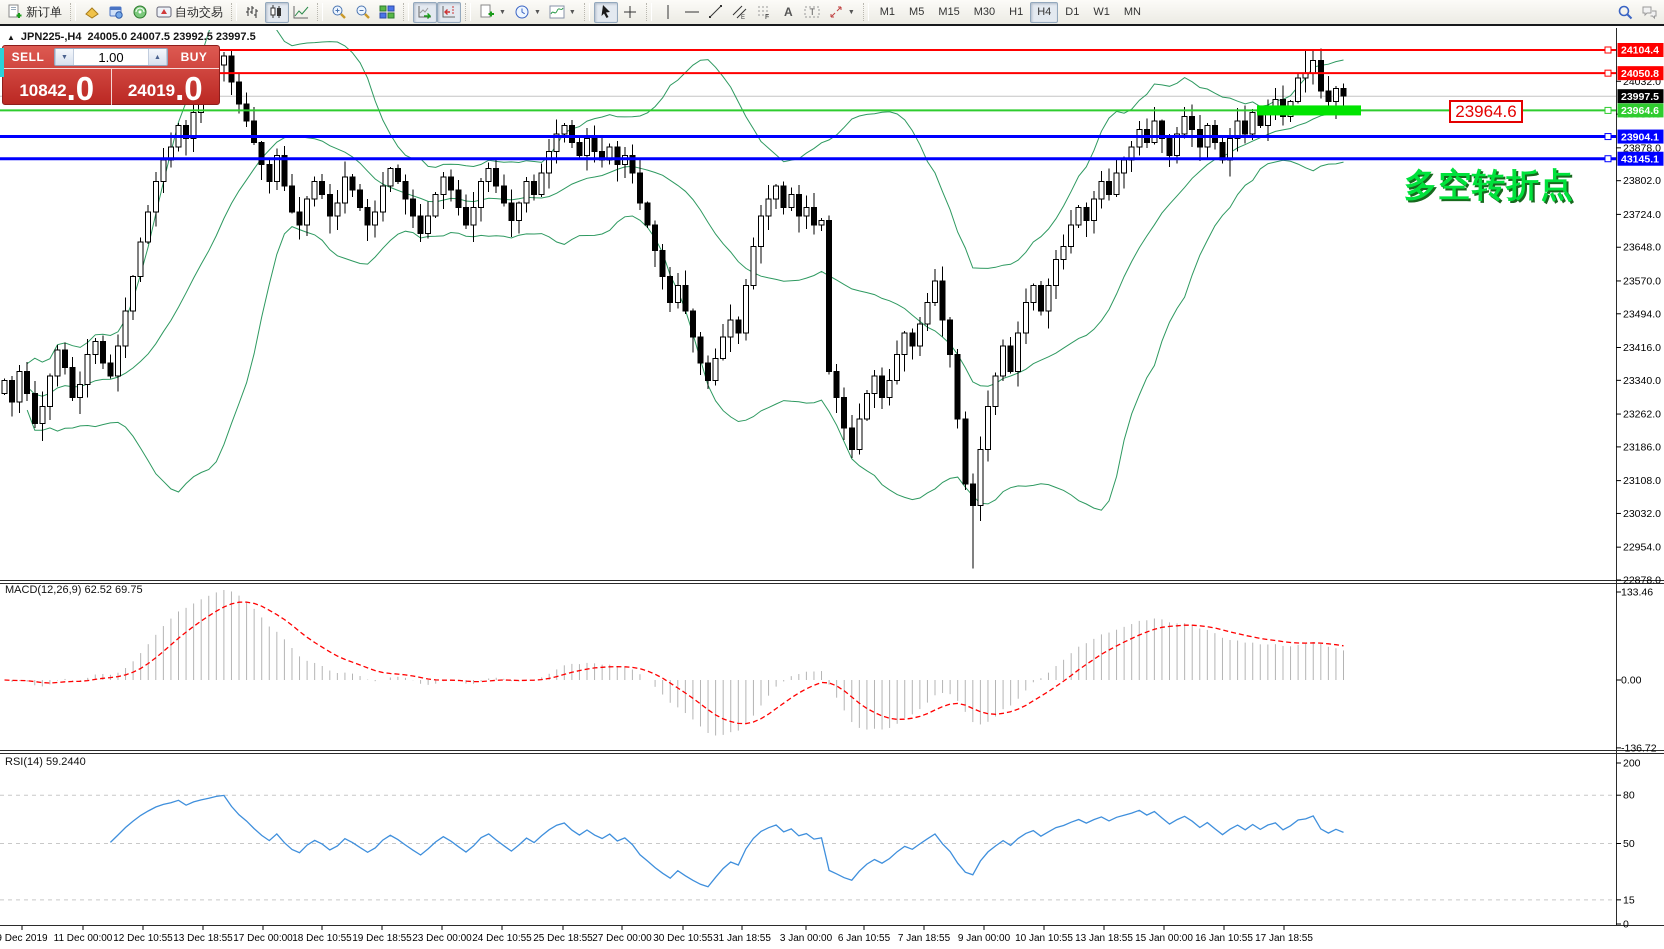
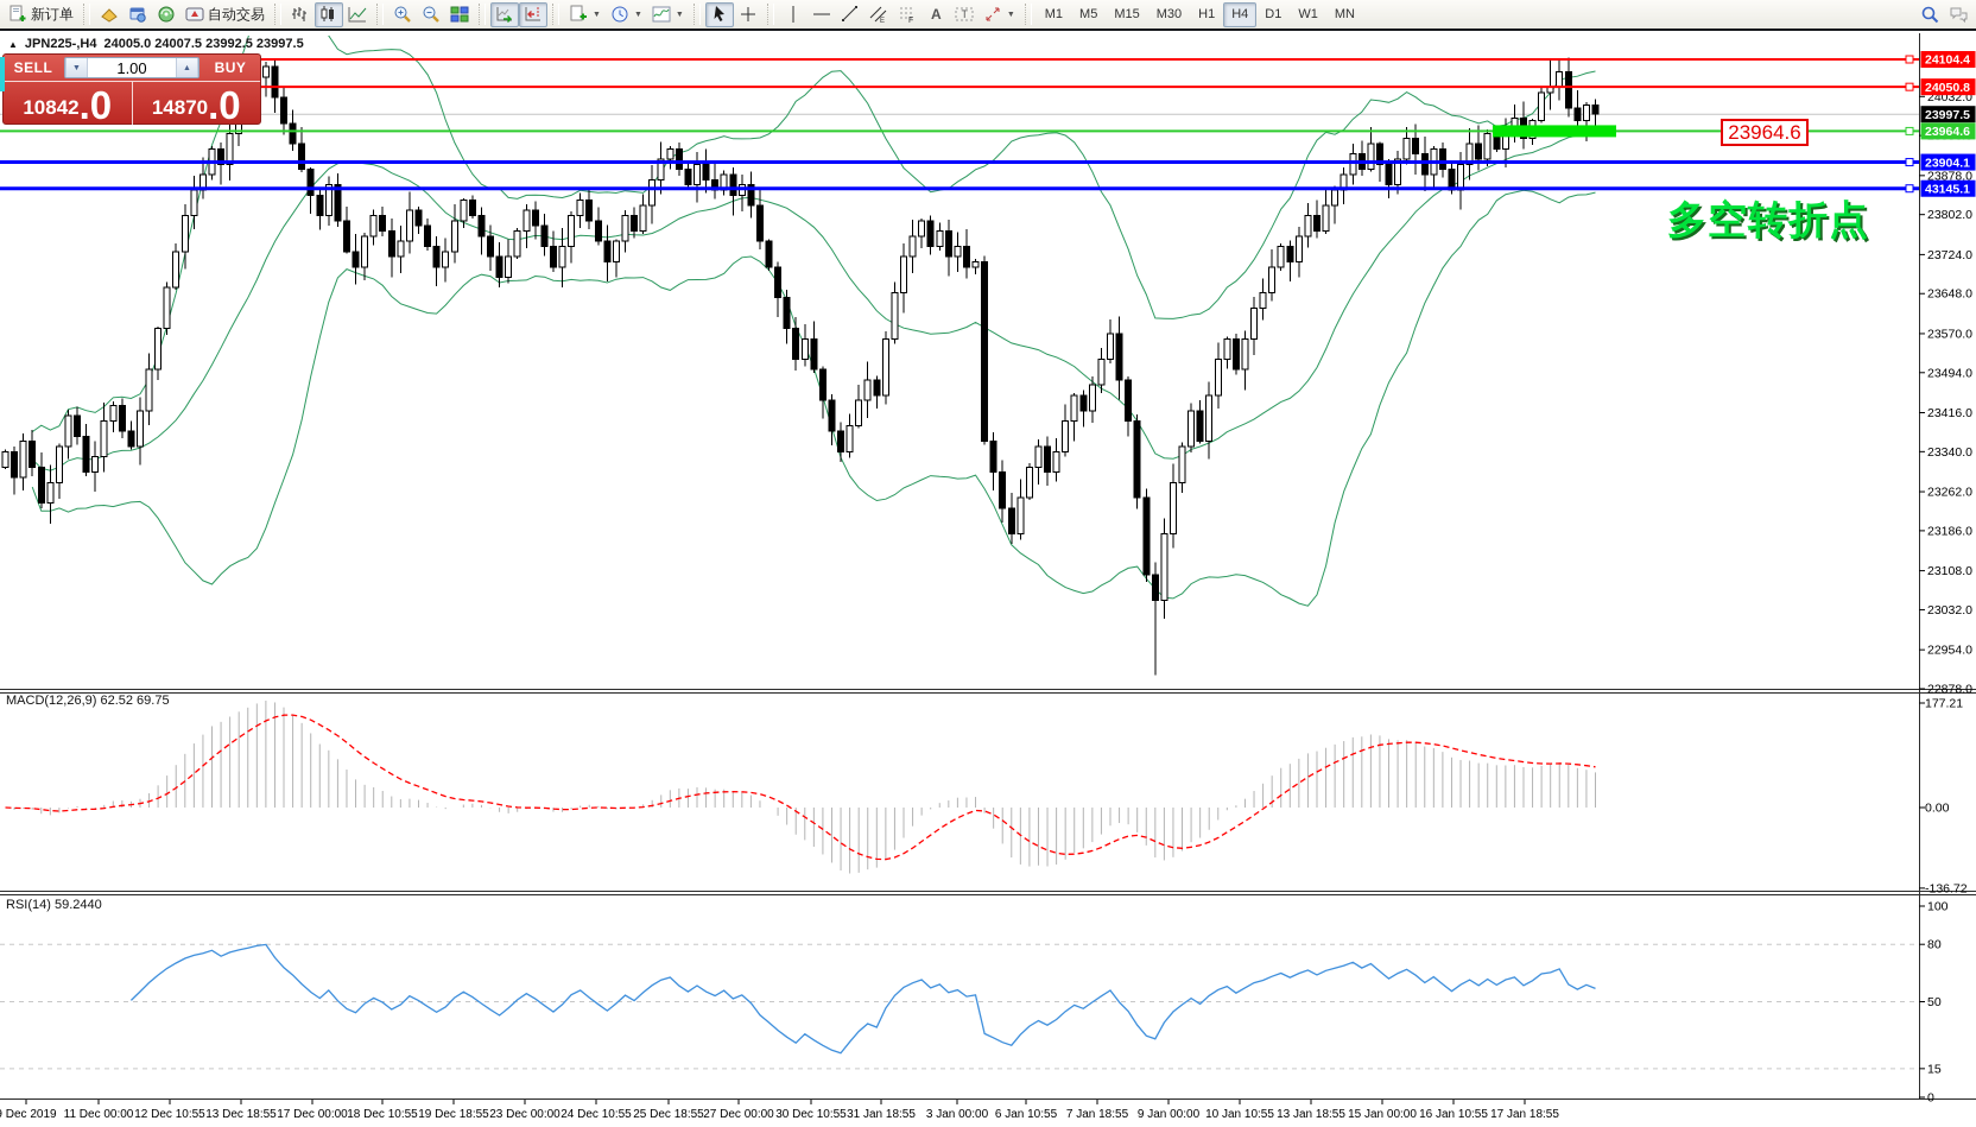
  新订单
  自动交易
  A
  T
  M1
  M5
  M15
  M30
  H1
  H4
  D1
  W1
  MN
  24032.0
  23878.0
  23802.0
  23724.0
  23648.0
  23570.0
  23494.0
  23416.0
  23340.0
  23262.0
  23186.0
  23108.0
  23032.0
  22954.0
  22878.0
- 133.46
+ 177.21
  0.00
  -136.72
- 200
+ 100
  80
  50
  15
  0
  24104.4
  24050.8
  23997.5
  23964.6
  23904.1
  43145.1
  Dec 2019
  11 Dec 00:00
  12 Dec 10:55
  13 Dec 18:55
  17 Dec 00:00
  18 Dec 10:55
  19 Dec 18:55
  23 Dec 00:00
  24 Dec 10:55
  25 Dec 18:55
  27 Dec 00:00
  30 Dec 10:55
  31 Jan 18:55
  3 Jan 00:00
  6 Jan 10:55
  7 Jan 18:55
  9 Jan 00:00
  10 Jan 10:55
  13 Jan 18:55
  15 Jan 00:00
  16 Jan 10:55
  17 Jan 18:55
  ▲
  JPN225-,H4
  24005.0 24007.5 23992.5 23997.5
  SELL
  1.00
  BUY
  10842
  .0
- 24019
+ 14870
  .0
  MACD(12,26,9) 62.52 69.75
  RSI(14) 59.2440
  23964.6
  多空转折点
